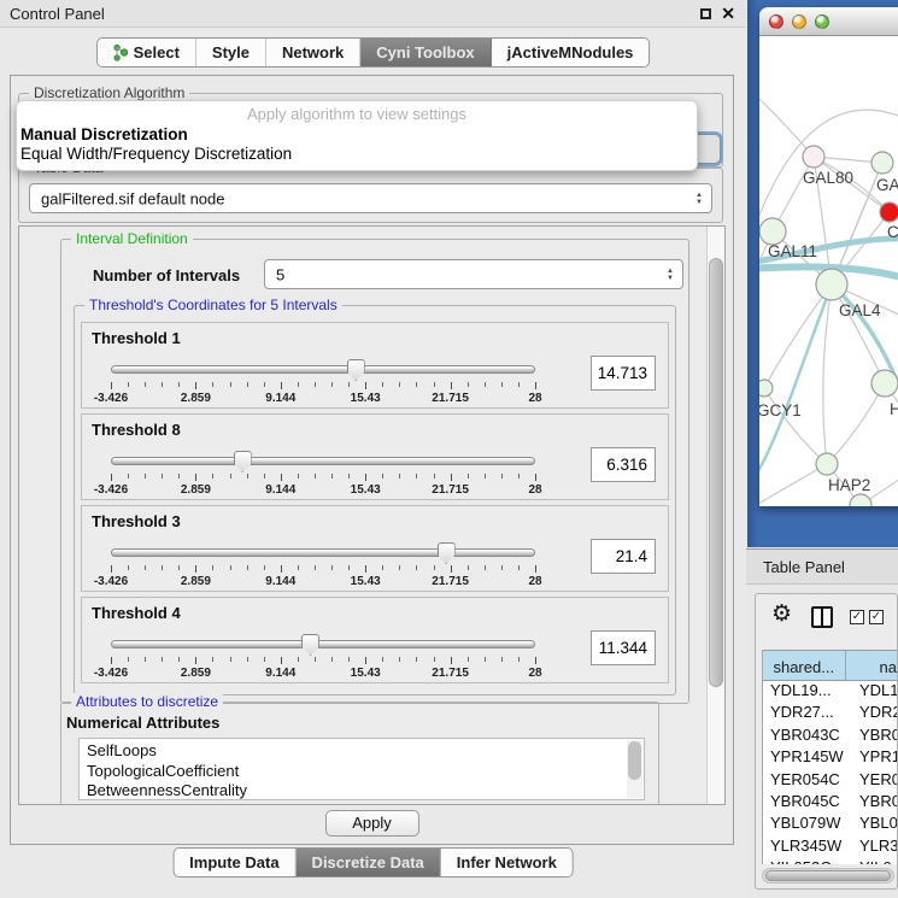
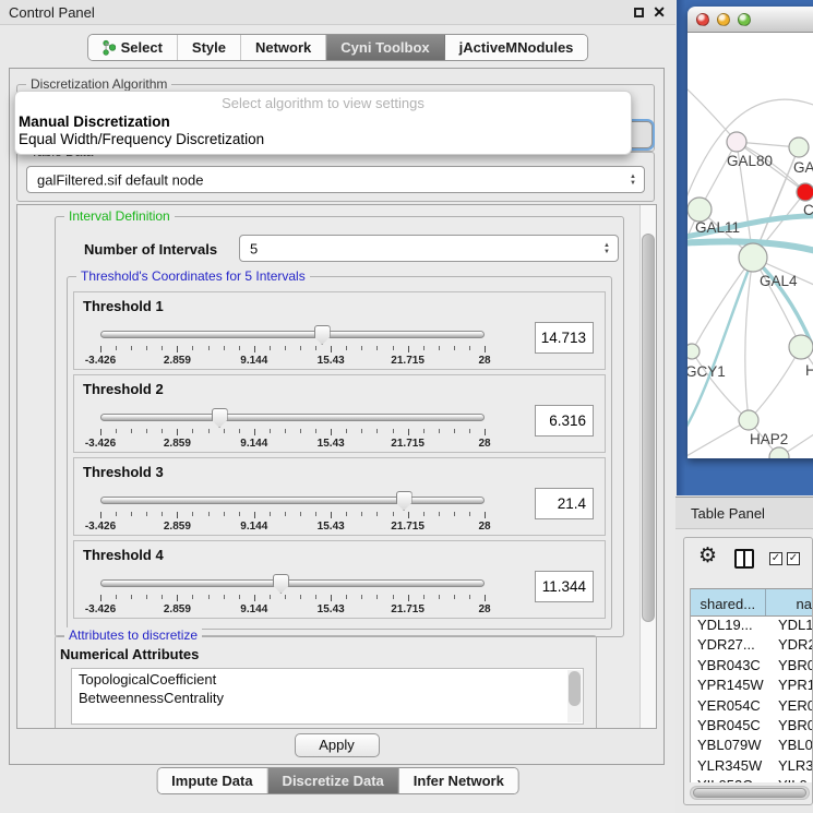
  Control Panel
  ✕
  Select
  Style
  Network
  Cyni Toolbox
  jActiveMNodules
  Discretization Algorithm
- Apply algorithm to view settings
+ Select algorithm to view settings
  Manual Discretization
  Equal Width/Frequency Discretization
  galFiltered.sif default node
  Interval Definition
  Number of Intervals
  5
  Threshold's Coordinates for 5 Intervals
  Threshold 1
  -3.426
  2.859
  9.144
  15.43
  21.715
  28
  14.713
- Threshold 8
+ Threshold 2
  -3.426
  2.859
  9.144
  15.43
  21.715
  28
  6.316
  Threshold 3
  -3.426
  2.859
  9.144
  15.43
  21.715
  28
  21.4
  Threshold 4
  -3.426
  2.859
  9.144
  15.43
  21.715
  28
  11.344
  Attributes to discretize
  Numerical Attributes
- SelfLoops
  TopologicalCoefficient
  BetweennessCentrality
  Apply
  Impute Data
  Discretize Data
  Infer Network
  GAL80
  GA
  C
  GAL11
  GAL4
  GCY1
  H
  HAP2
  Table Panel
  ⚙
  ✓
  ✓
  shared...
  na
  YDL19...
  YDL1
  YDR27...
  YDR
  YBR043C
  YBR0
  YPR145W
  YPR1
  YER054C
  YER0
  YBR045C
  YBR0
  YBL079W
  YBL0
  YLR345W
  YLR3
